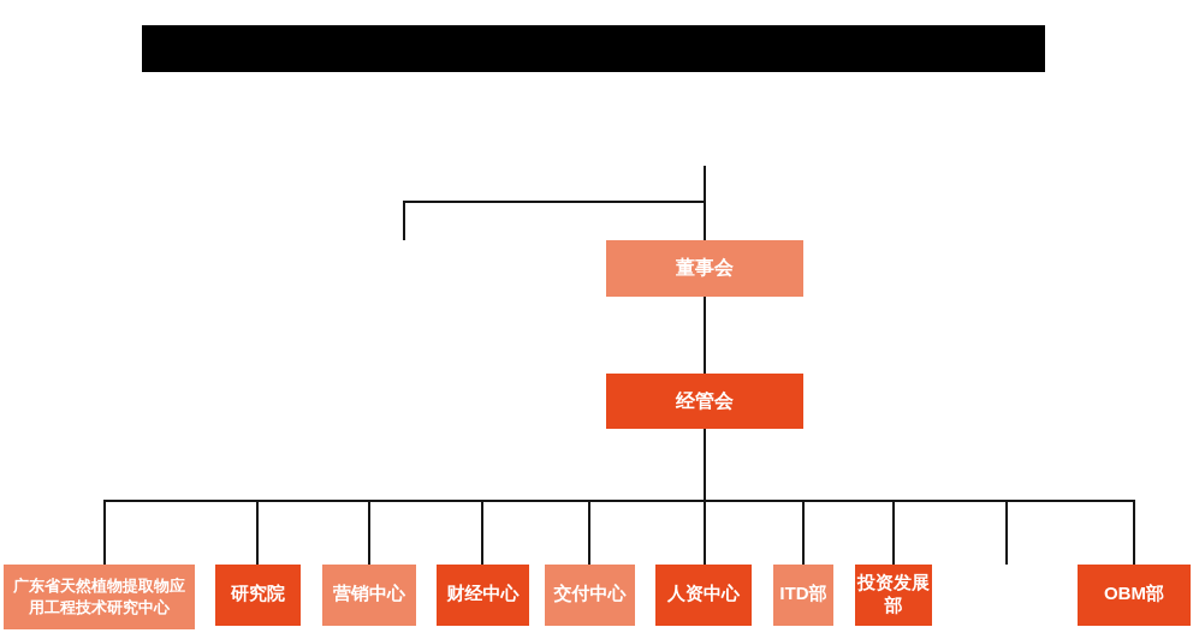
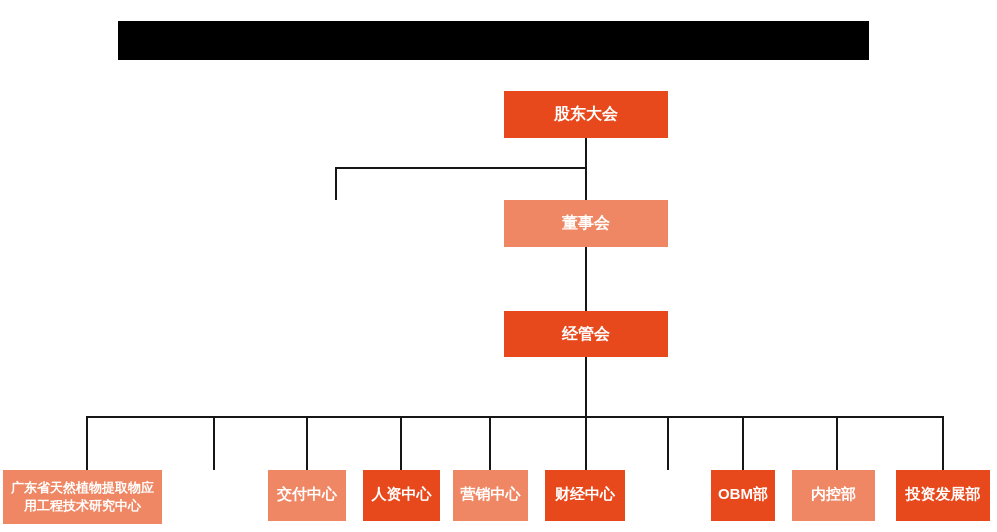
+ 股东大会
  董事会
  经管会
  广东省天然植物提取物应用工程技术研究中心
- 研究院
- 营销中心
+ 交付中心
- 财经中心
+ 人资中心
- 交付中心
+ 营销中心
- 人资中心
+ 财经中心
- ITD部
- 投资发展部
+ OBM部
+ 内控部
- OBM部
+ 投资发展部
